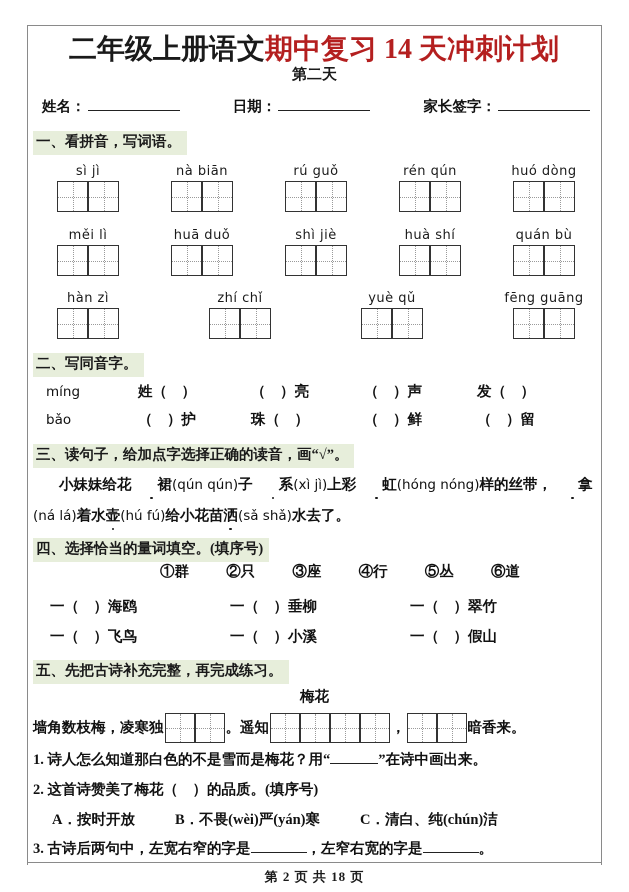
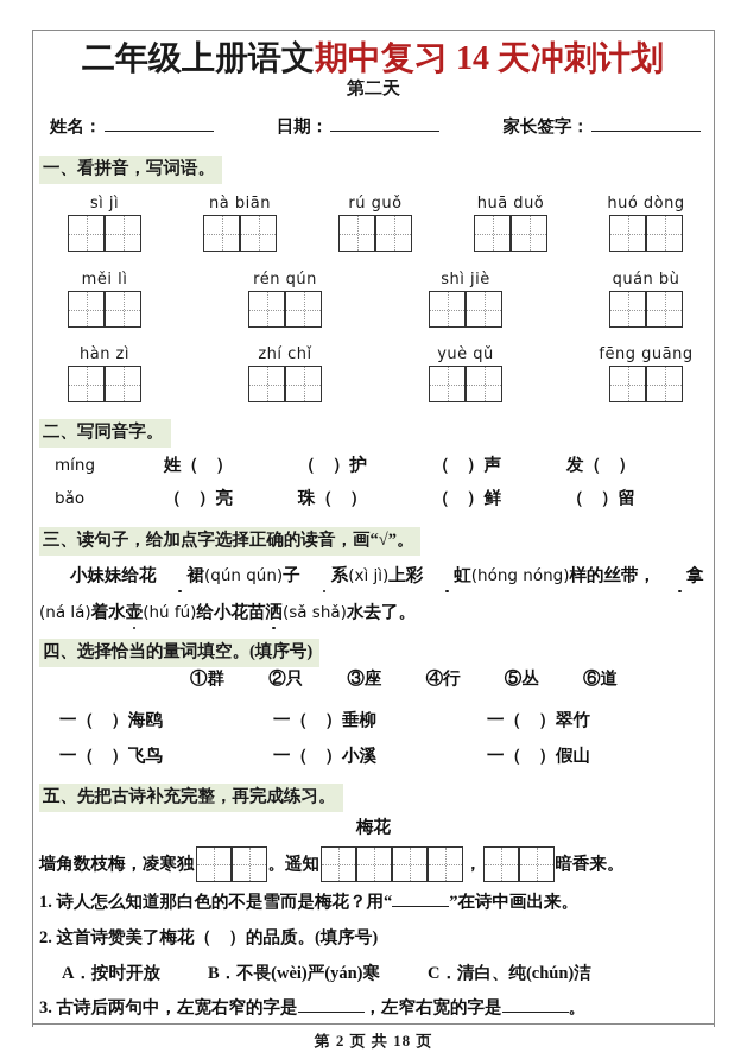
  二年级上册语文期中复习 14 天冲刺计划
  第二天
  姓名：
  日期：
  家长签字：
  一、看拼音，写词语。
  sì jì
  nà biān
  rú guǒ
- rén qún
+ huā duǒ
  huó dòng
  měi lì
- huā duǒ
+ rén qún
  shì jiè
- huà shí
  quán bù
  hàn zì
  zhí chǐ
  yuè qǔ
  fēng guāng
  二、写同音字。
  míng
  姓（ ）
- （ ）亮
+ （ ）护
  （ ）声
  发（ ）
  bǎo
- （ ）护
+ （ ）亮
  珠（ ）
  （ ）鲜
  （ ）留
  三、读句子，给加点字选择正确的读音，画“√”。
  小妹妹给花 裙(qún qún)子 系(xì jì)上彩 虹(hóng nóng)样的丝带， 拿
  (ná lá)着水壶(hú fú)给小花苗洒(sǎ shǎ)水去了。
  四、选择恰当的量词填空。(填序号)
  ①群
  ②只
  ③座
  ④行
  ⑤丛
  ⑥道
  一（ ）海鸥
  一（ ）垂柳
  一（ ）翠竹
  一（ ）飞鸟
  一（ ）小溪
  一（ ）假山
  五、先把古诗补充完整，再完成练习。
  梅花
  墙角数枝梅，凌寒独
  。遥知
  ，
  暗香来。
  1. 诗人怎么知道那白色的不是雪而是梅花？用“ ”在诗中画出来。
  2. 这首诗赞美了梅花（ ）的品质。(填序号)
  A．按时开放
  B．不畏(wèi)严(yán)寒
  C．清白、纯(chún)洁
  3. 古诗后两句中，左宽右窄的字是 ，左窄右宽的字是 。
  第 2 页 共 18 页
